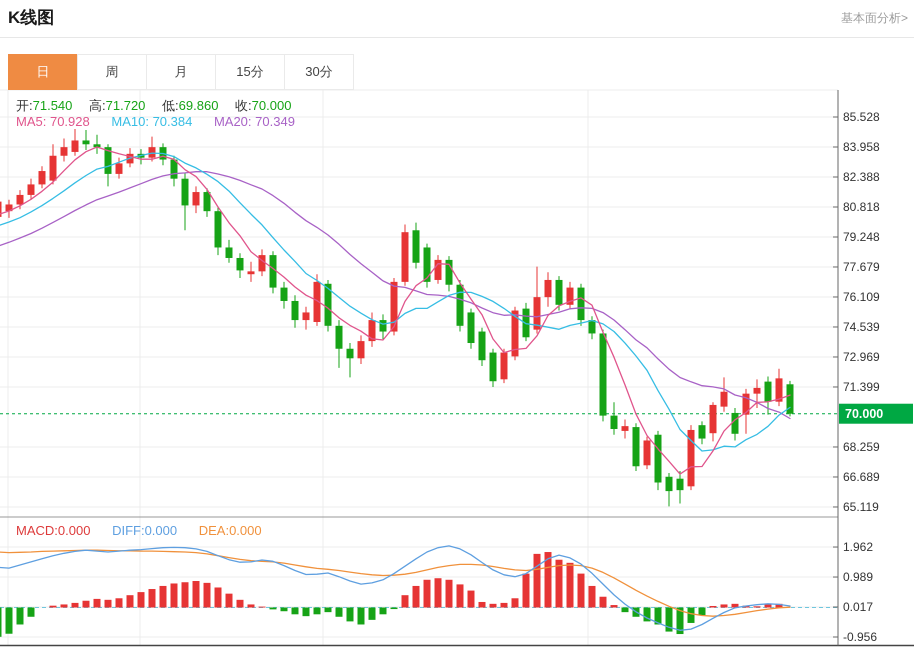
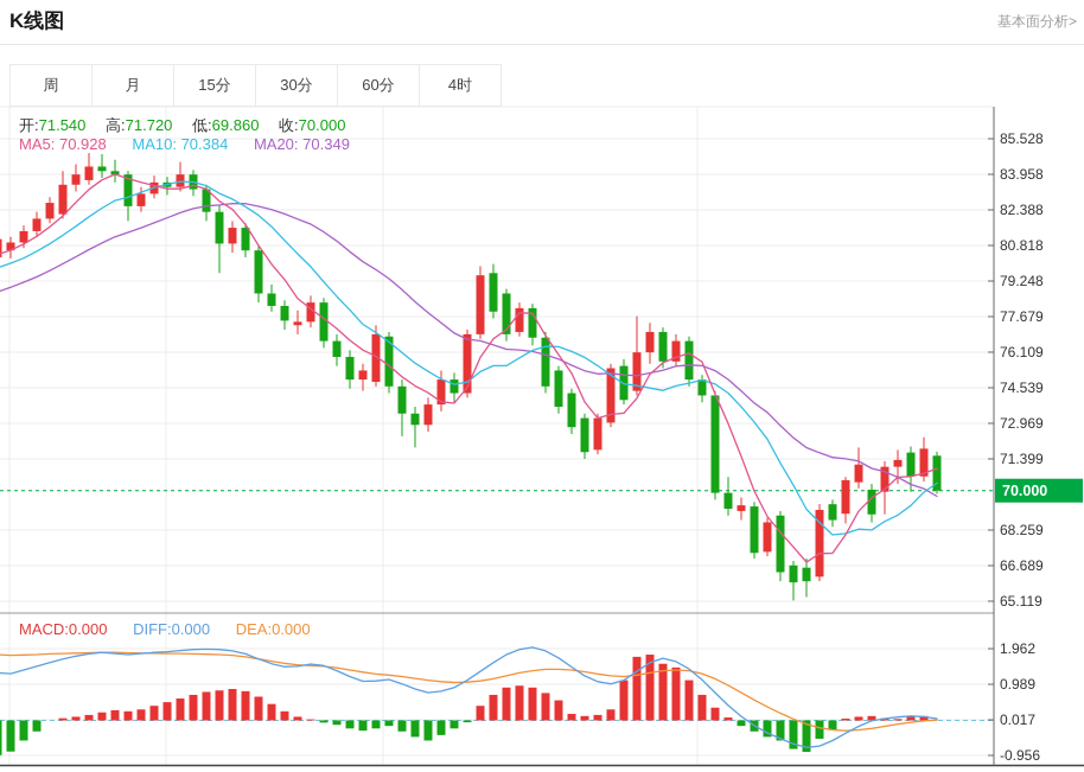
  K线图
  基本面分析>
- 日
  周
  月
  15分
  30分
+ 60分
+ 4时
  85.528
  83.958
  82.388
  80.818
  79.248
  77.679
  76.109
  74.539
  72.969
  71.399
  68.259
  66.689
  65.119
  1.962
  0.989
  0.017
  -0.956
  70.000
  开:71.540 高:71.720 低:69.860 收:70.000
  MA5: 70.928 MA10: 70.384 MA20: 70.349
  MACD:0.000 DIFF:0.000 DEA:0.000
